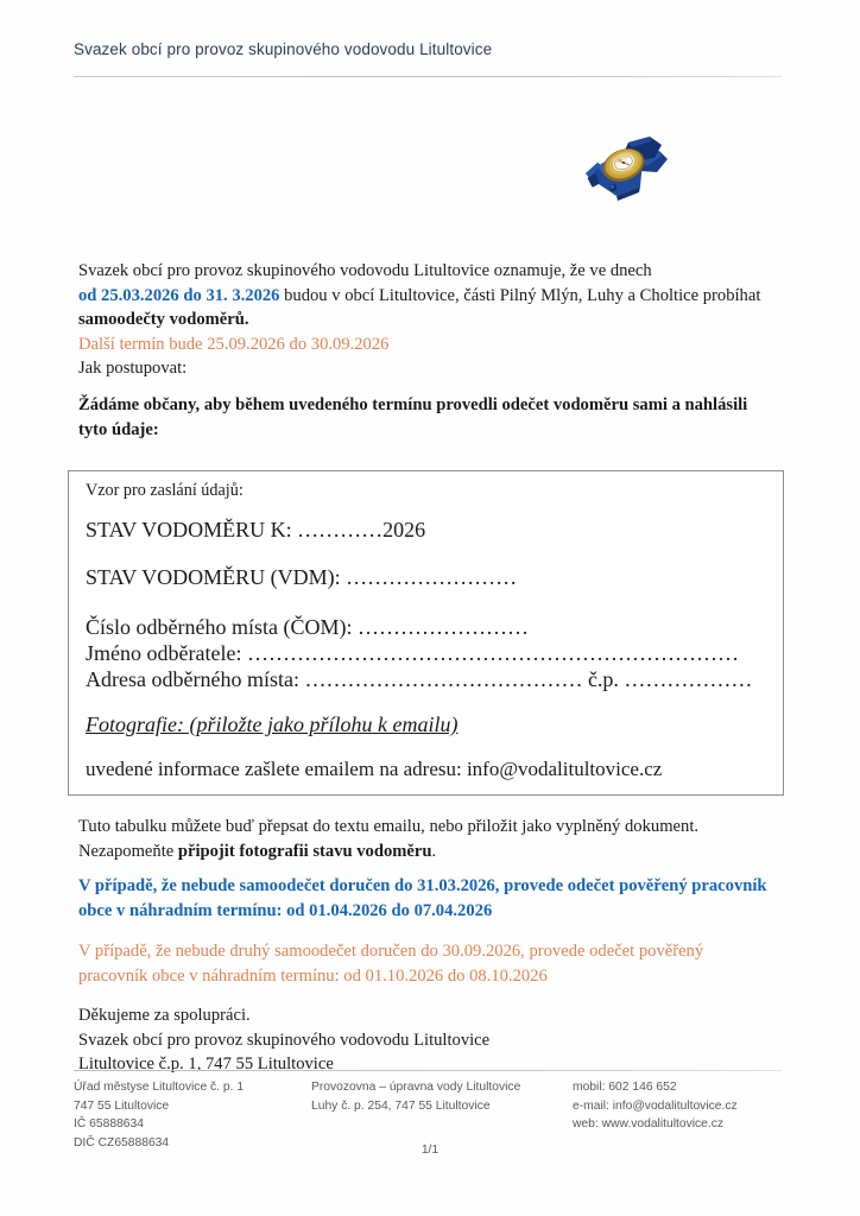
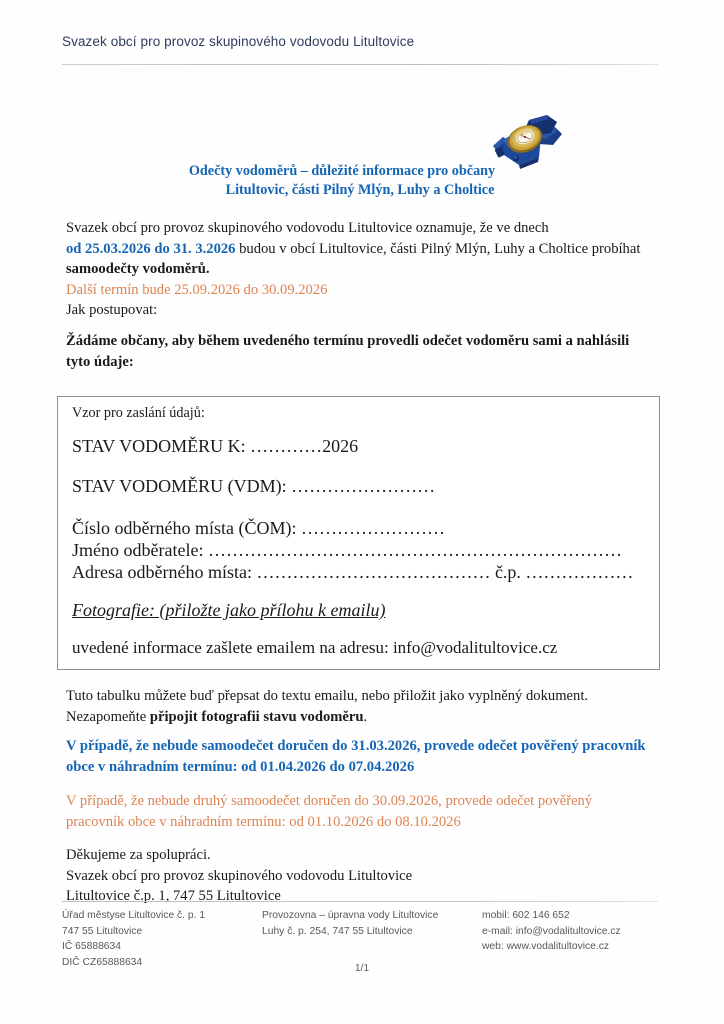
  Svazek obcí pro provoz skupinového vodovodu Litultovice
+ Odečty vodoměrů – důležité informace pro občany
+ Litultovic, části Pilný Mlýn, Luhy a Choltice
  Svazek obcí pro provoz skupinového vodovodu Litultovice oznamuje, že ve dnech
  od 25.03.2026 do 31. 3.2026 budou v obcí Litultovice, části Pilný Mlýn, Luhy a Choltice probíhat
  samoodečty vodoměrů.
  Další termín bude 25.09.2026 do 30.09.2026
  Jak postupovat:
  Žádáme občany, aby během uvedeného termínu provedli odečet vodoměru sami a nahlásili
  tyto údaje:
  Vzor pro zaslání údajů:
  STAV VODOMĚRU K: …………2026
  STAV VODOMĚRU (VDM): ……………………
  Číslo odběrného místa (ČOM): ……………………
  Jméno odběratele: ……………………………………………………………
  Adresa odběrného místa: ………………………………… č.p. ………………
  Fotografie: (přiložte jako přílohu k emailu)
  uvedené informace zašlete emailem na adresu: info@vodalitultovice.cz
  Tuto tabulku můžete buď přepsat do textu emailu, nebo přiložit jako vyplněný dokument.
  Nezapomeňte připojit fotografii stavu vodoměru.
  V případě, že nebude samoodečet doručen do 31.03.2026, provede odečet pověřený pracovník
  obce v náhradním termínu: od 01.04.2026 do 07.04.2026
  V případě, že nebude druhý samoodečet doručen do 30.09.2026, provede odečet pověřený
  pracovník obce v náhradním termínu: od 01.10.2026 do 08.10.2026
  Děkujeme za spolupráci.
  Svazek obcí pro provoz skupinového vodovodu Litultovice
  Litultovice č.p. 1, 747 55 Litultovice
  Úřad městyse Litultovice č. p. 1
  747 55 Litultovice
  IČ 65888634
  DIČ CZ65888634
  Provozovna – úpravna vody Litultovice
  Luhy č. p. 254, 747 55 Litultovice
  mobil: 602 146 652
  e-mail: info@vodalitultovice.cz
  web: www.vodalitultovice.cz
  1/1
